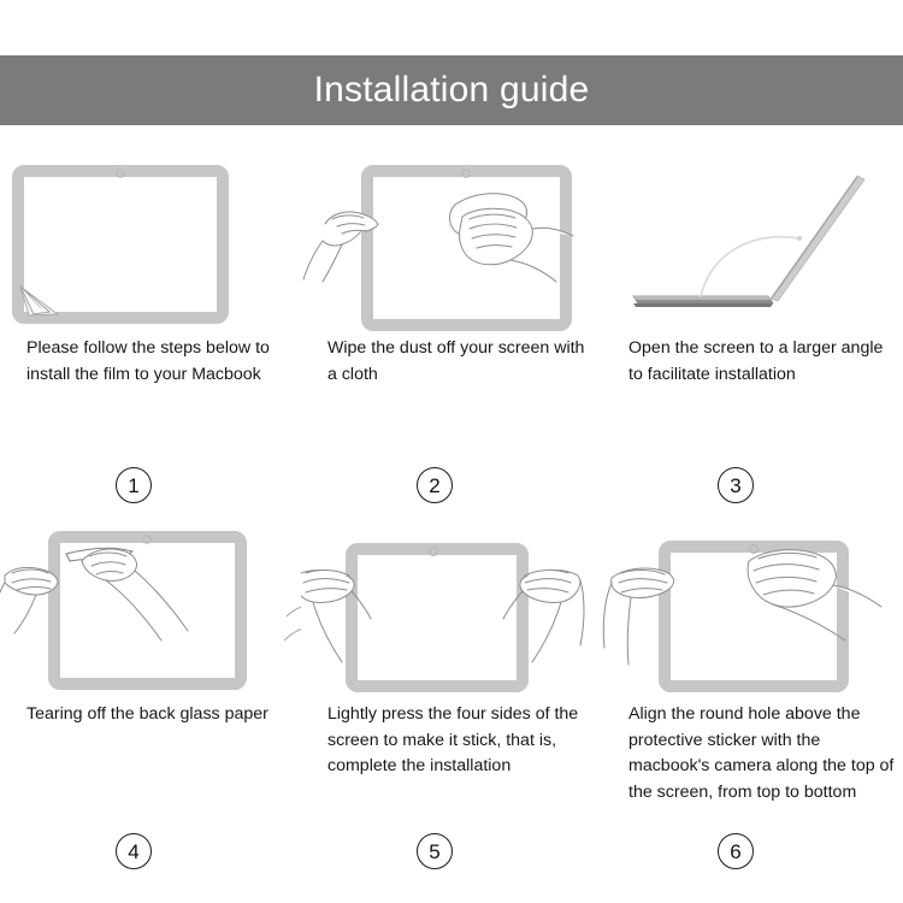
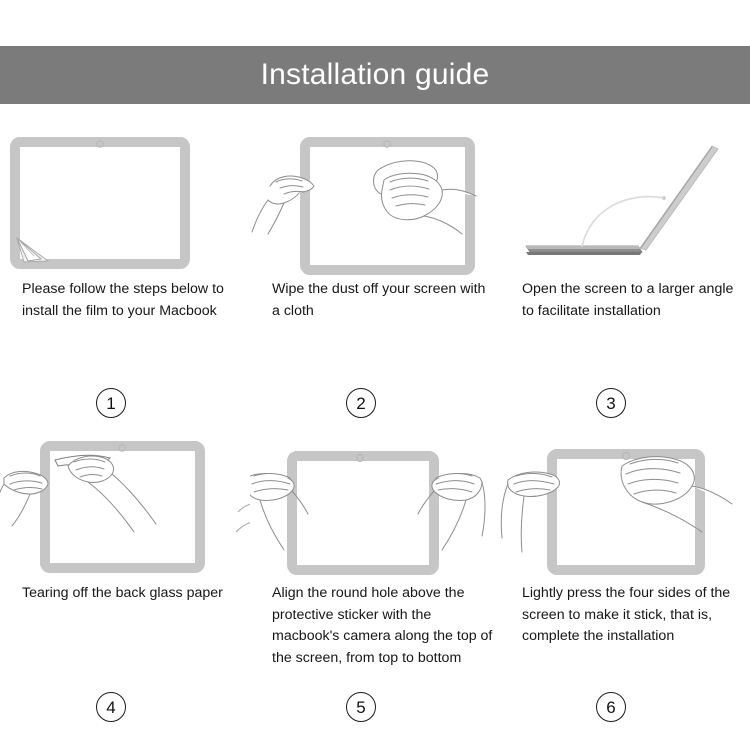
  Installation guide
  Please follow the steps below to install the film to your Macbook
  1
  Wipe the dust off your screen with a cloth
  2
  Open the screen to a larger angle to facilitate installation
  3
  Tearing off the back glass paper
  4
- Lightly press the four sides of the screen to make it stick, that is, complete the installation
+ Align the round hole above the protective sticker with the macbook's camera along the top of the screen, from top to bottom
  5
- Align the round hole above the protective sticker with the macbook's camera along the top of the screen, from top to bottom
+ Lightly press the four sides of the screen to make it stick, that is, complete the installation
  6
